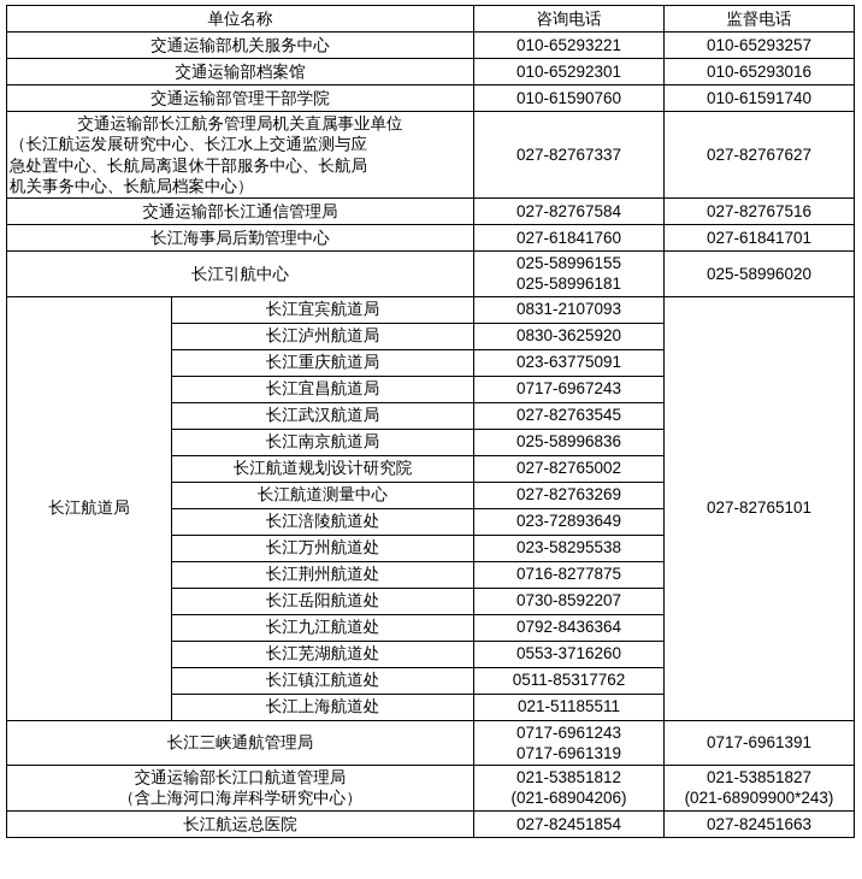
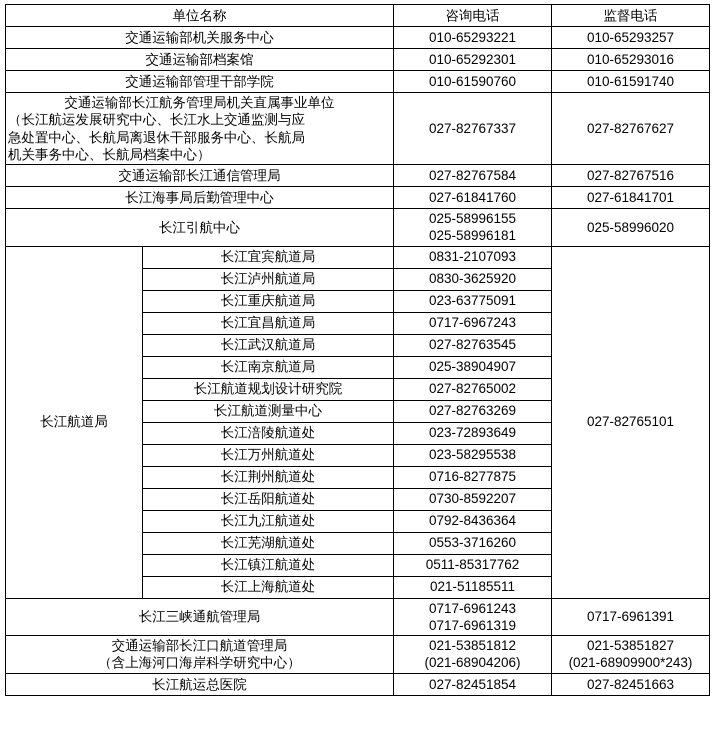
  单位名称	咨询电话	监督电话
  交通运输部机关服务中心	010-65293221	010-65293257
  交通运输部档案馆	010-65292301	010-65293016
  交通运输部管理干部学院	010-61590760	010-61591740
  交通运输部长江航务管理局机关直属事业单位 （长江航运发展研究中心、长江水上交通监测与应 急处置中心、长航局离退休干部服务中心、长航局 机关事务中心、长航局档案中心）	027-82767337	027-82767627
  交通运输部长江通信管理局	027-82767584	027-82767516
  长江海事局后勤管理中心	027-61841760	027-61841701
  长江引航中心	025-58996155 025-58996181	025-58996020
  长江航道局	长江宜宾航道局	0831-2107093	027-82765101
  长江泸州航道局	0830-3625920
  长江重庆航道局	023-63775091
  长江宜昌航道局	0717-6967243
  长江武汉航道局	027-82763545
- 长江南京航道局	025-58996836
+ 长江南京航道局	025-38904907
  长江航道规划设计研究院	027-82765002
  长江航道测量中心	027-82763269
  长江涪陵航道处	023-72893649
  长江万州航道处	023-58295538
  长江荆州航道处	0716-8277875
  长江岳阳航道处	0730-8592207
  长江九江航道处	0792-8436364
  长江芜湖航道处	0553-3716260
  长江镇江航道处	0511-85317762
  长江上海航道处	021-51185511
  长江三峡通航管理局	0717-6961243 0717-6961319	0717-6961391
  交通运输部长江口航道管理局 （含上海河口海岸科学研究中心）	021-53851812 (021-68904206)	021-53851827 (021-68909900*243)
  长江航运总医院	027-82451854	027-82451663
